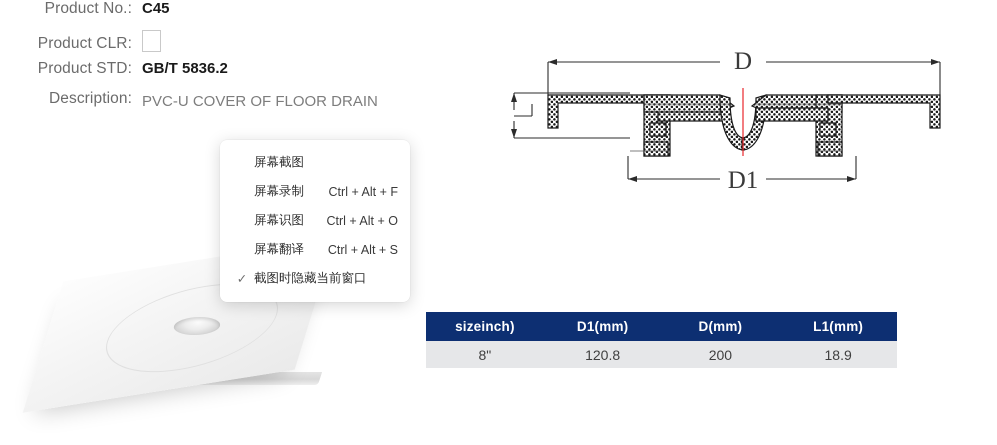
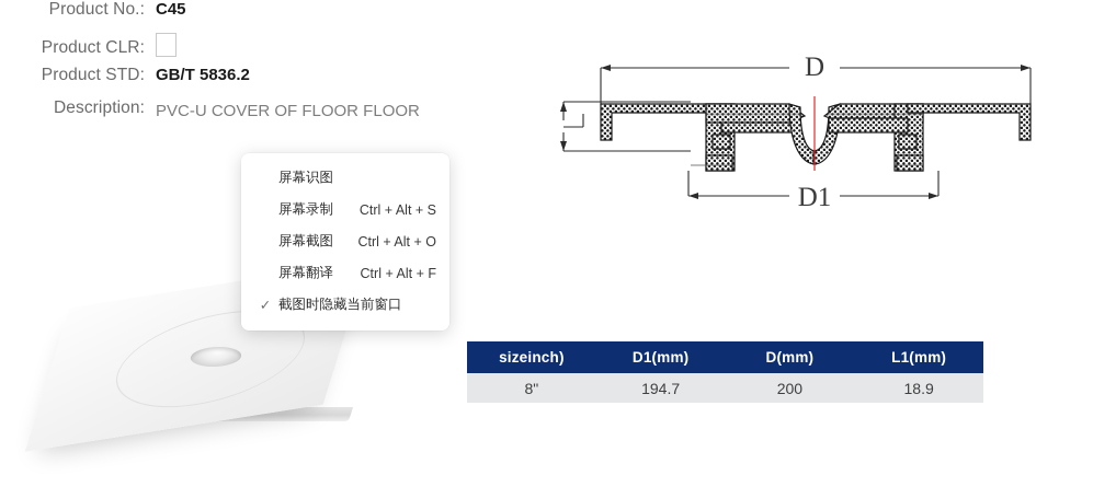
  Product No.:
  C45
  Product CLR:
  Product STD:
  GB/T 5836.2
  Description:
- PVC-U COVER OF FLOOR DRAIN
+ PVC-U COVER OF FLOOR FLOOR
  D
  D1
  sizeinch)	D1(mm)	D(mm)	L1(mm)
- 8"	120.8	200	18.9
+ 8"	194.7	200	18.9
- 屏幕截图
+ 屏幕识图
  屏幕录制
- Ctrl + Alt + F
+ Ctrl + Alt + S
- 屏幕识图
+ 屏幕截图
  Ctrl + Alt + O
  屏幕翻译
- Ctrl + Alt + S
+ Ctrl + Alt + F
  ✓
  截图时隐藏当前窗口
